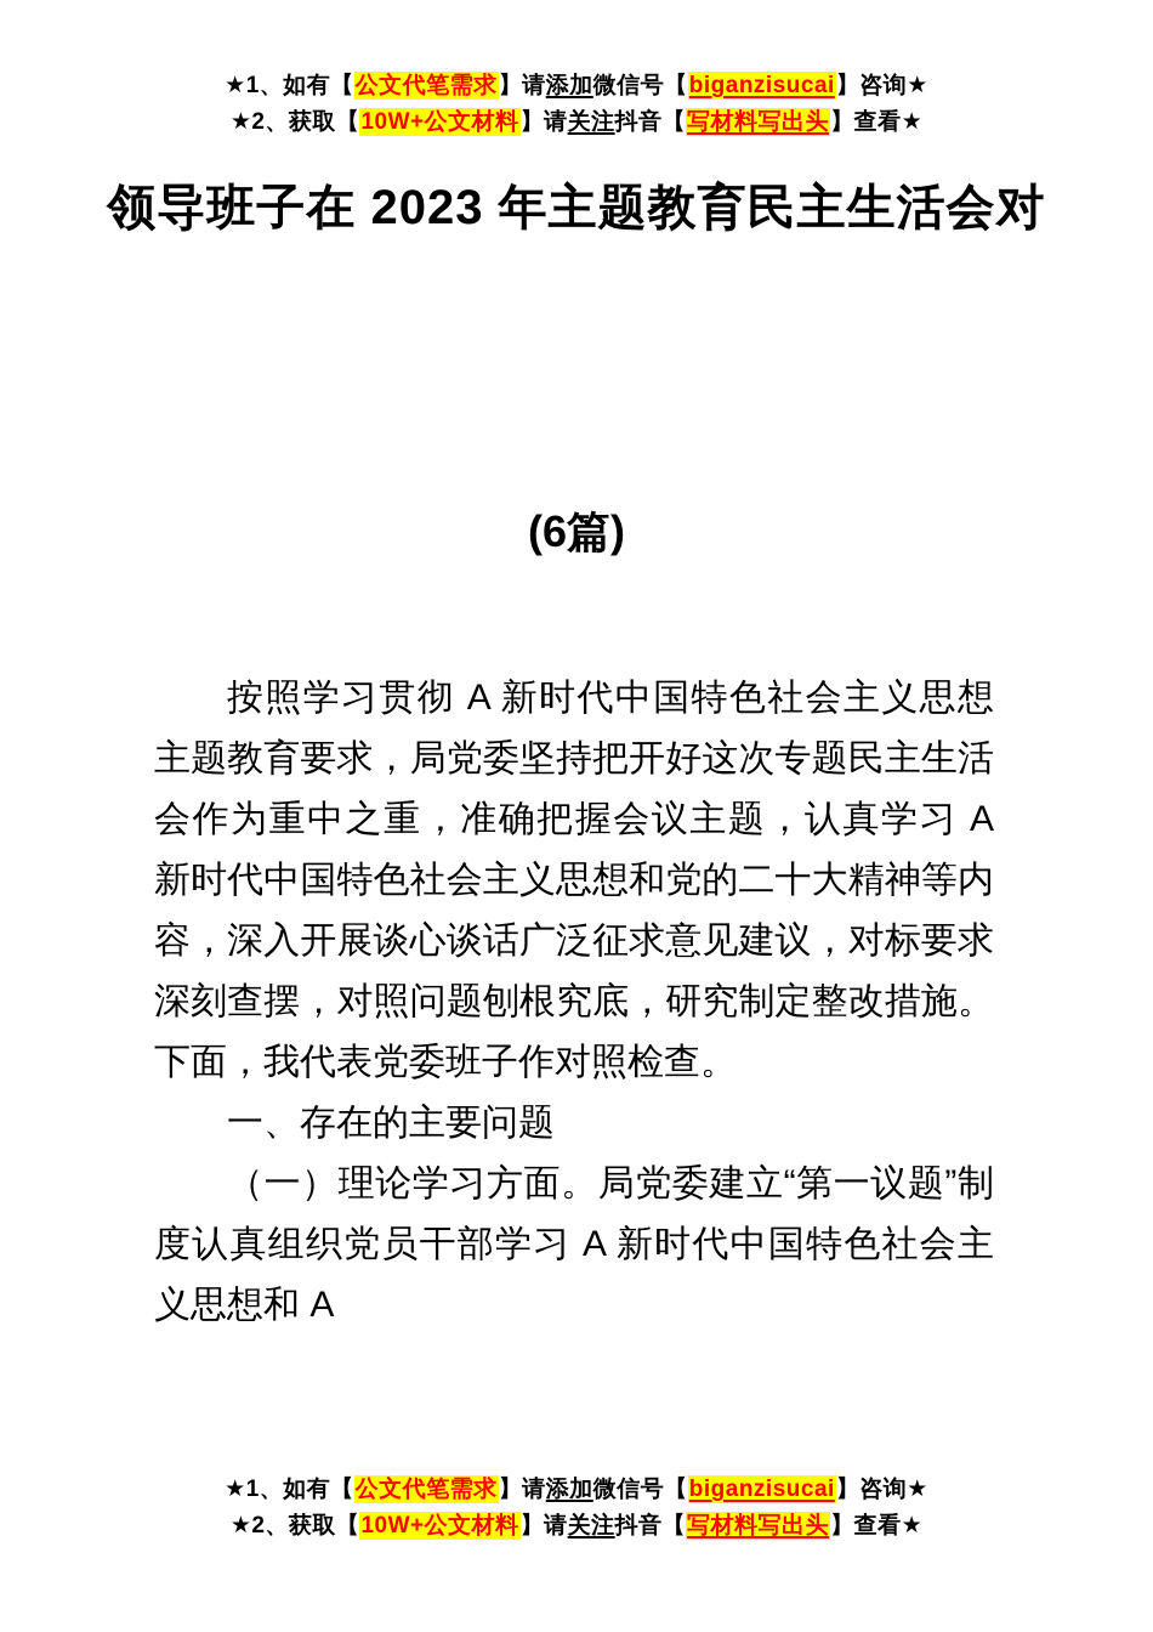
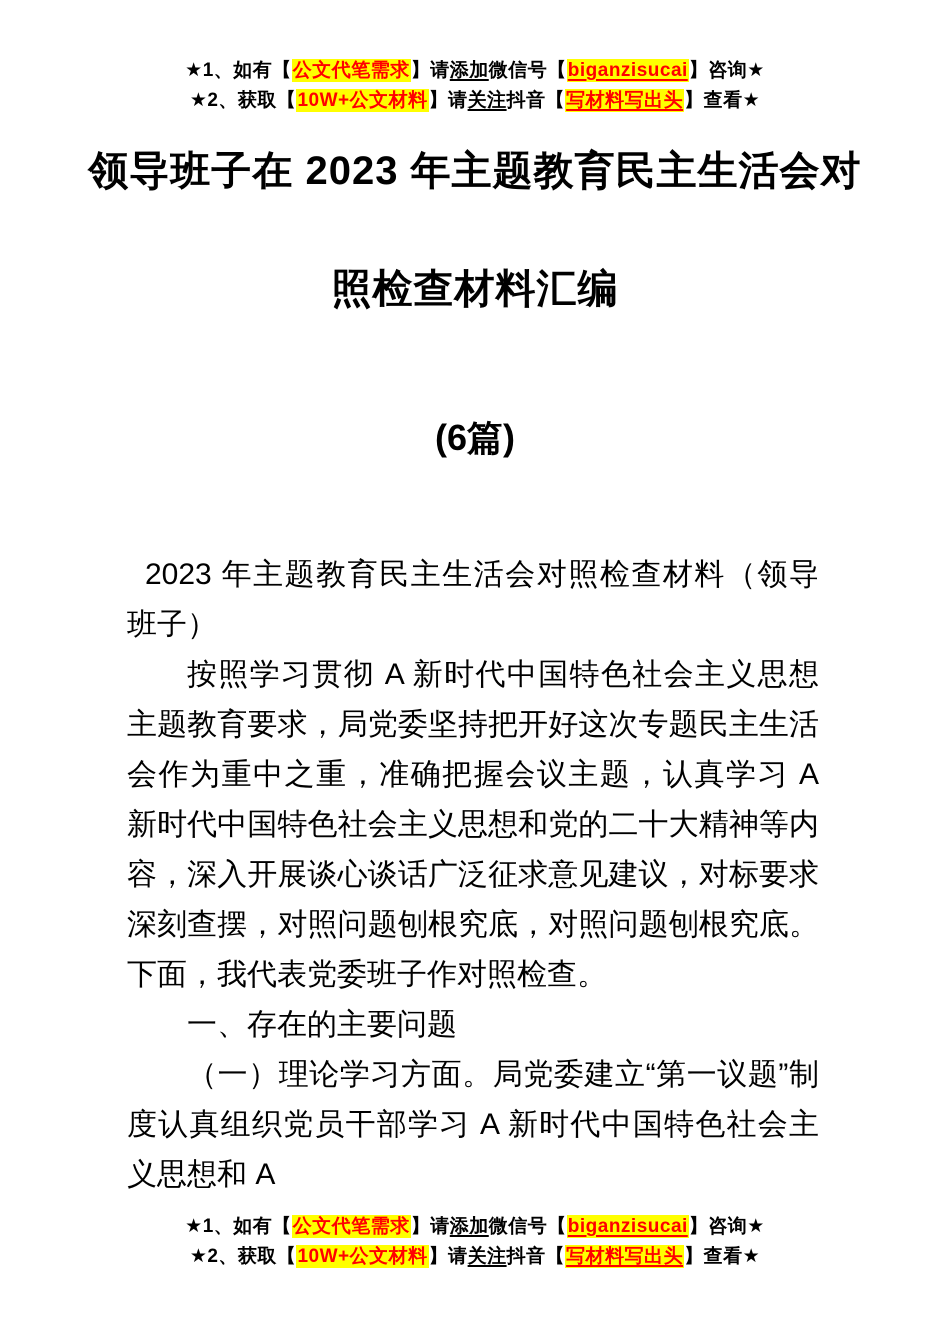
  ★1、如有【公文代笔需求】请添加微信号【biganzisucai】咨询★
  ★2、获取【10W+公文材料】请关注抖音【写材料写出头】查看★
  领导班子在 2023 年主题教育民主生活会对
+ 照检查材料汇编
  (6篇)
+ 2023 年主题教育民主生活会对照检查材料（领导班子）
- 按照学习贯彻 A 新时代中国特色社会主义思想主题教育要求，局党委坚持把开好这次专题民主生活会作为重中之重，准确把握会议主题，认真学习 A 新时代中国特色社会主义思想和党的二十大精神等内容，深入开展谈心谈话广泛征求意见建议，对标要求深刻查摆，对照问题刨根究底，研究制定整改措施。下面，我代表党委班子作对照检查。
+ 按照学习贯彻 A 新时代中国特色社会主义思想主题教育要求，局党委坚持把开好这次专题民主生活会作为重中之重，准确把握会议主题，认真学习 A 新时代中国特色社会主义思想和党的二十大精神等内容，深入开展谈心谈话广泛征求意见建议，对标要求深刻查摆，对照问题刨根究底，对照问题刨根究底。下面，我代表党委班子作对照检查。
  一、存在的主要问题
  （一）理论学习方面。局党委建立“第一议题”制度认真组织党员干部学习 A 新时代中国特色社会主义思想和 A
  ★1、如有【公文代笔需求】请添加微信号【biganzisucai】咨询★
  ★2、获取【10W+公文材料】请关注抖音【写材料写出头】查看★
